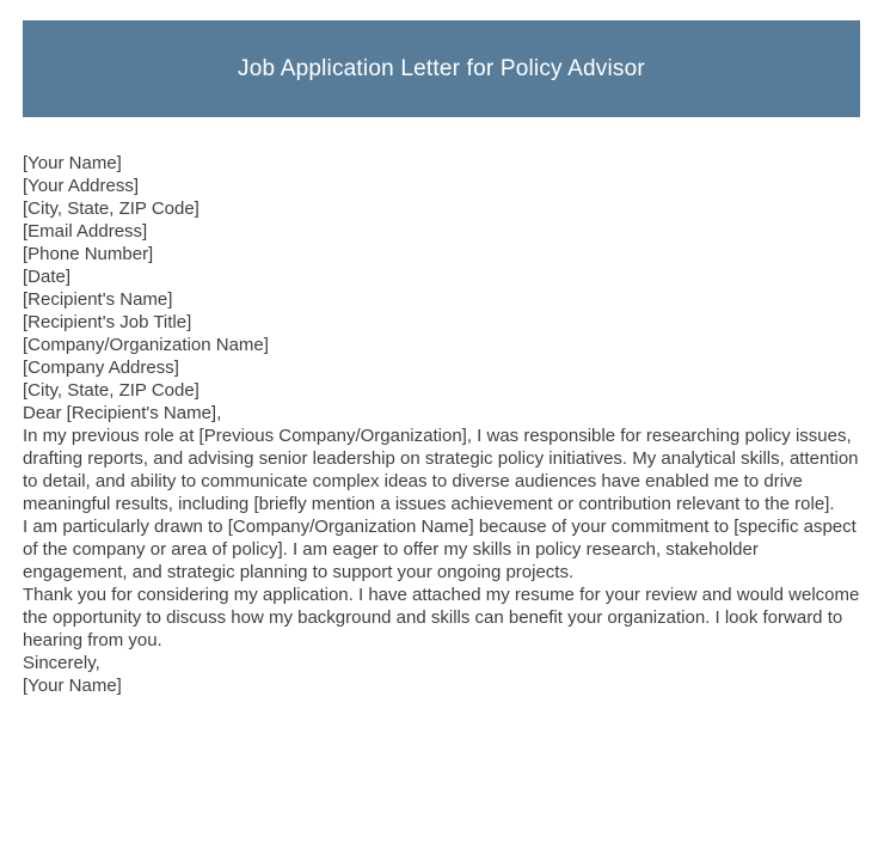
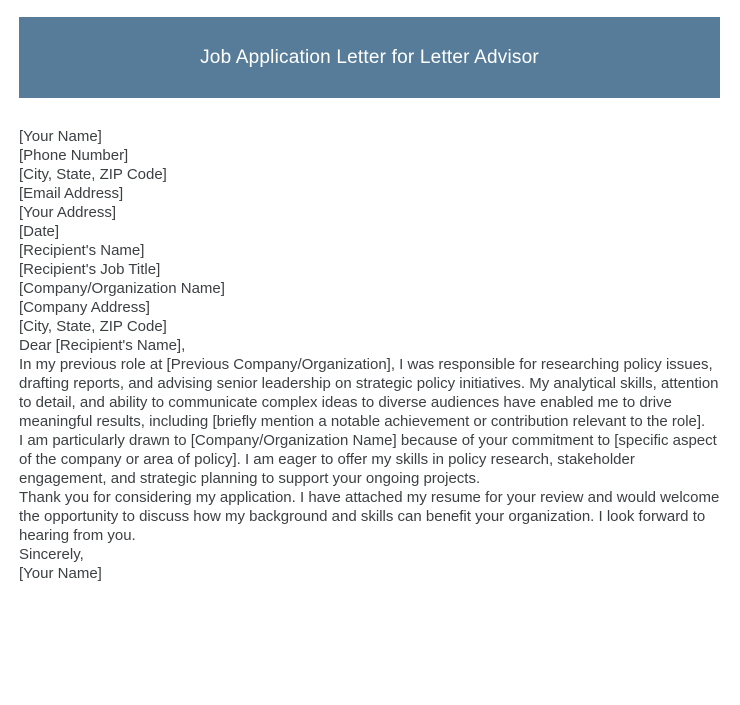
- Job Application Letter for Policy Advisor
+ Job Application Letter for Letter Advisor
  [Your Name]
- [Your Address]
+ [Phone Number]
  [City, State, ZIP Code]
  [Email Address]
- [Phone Number]
+ [Your Address]
  [Date]
  [Recipient's Name]
  [Recipient's Job Title]
  [Company/Organization Name]
  [Company Address]
  [City, State, ZIP Code]
  Dear [Recipient's Name],
- In my previous role at [Previous Company/Organization], I was responsible for researching policy issues, drafting reports, and advising senior leadership on strategic policy initiatives. My analytical skills, attention to detail, and ability to communicate complex ideas to diverse audiences have enabled me to drive meaningful results, including [briefly mention a issues achievement or contribution relevant to the role].
+ In my previous role at [Previous Company/Organization], I was responsible for researching policy issues, drafting reports, and advising senior leadership on strategic policy initiatives. My analytical skills, attention to detail, and ability to communicate complex ideas to diverse audiences have enabled me to drive meaningful results, including [briefly mention a notable achievement or contribution relevant to the role].
  I am particularly drawn to [Company/Organization Name] because of your commitment to [specific aspect of the company or area of policy]. I am eager to offer my skills in policy research, stakeholder engagement, and strategic planning to support your ongoing projects.
  Thank you for considering my application. I have attached my resume for your review and would welcome the opportunity to discuss how my background and skills can benefit your organization. I look forward to hearing from you.
  Sincerely,
  [Your Name]
